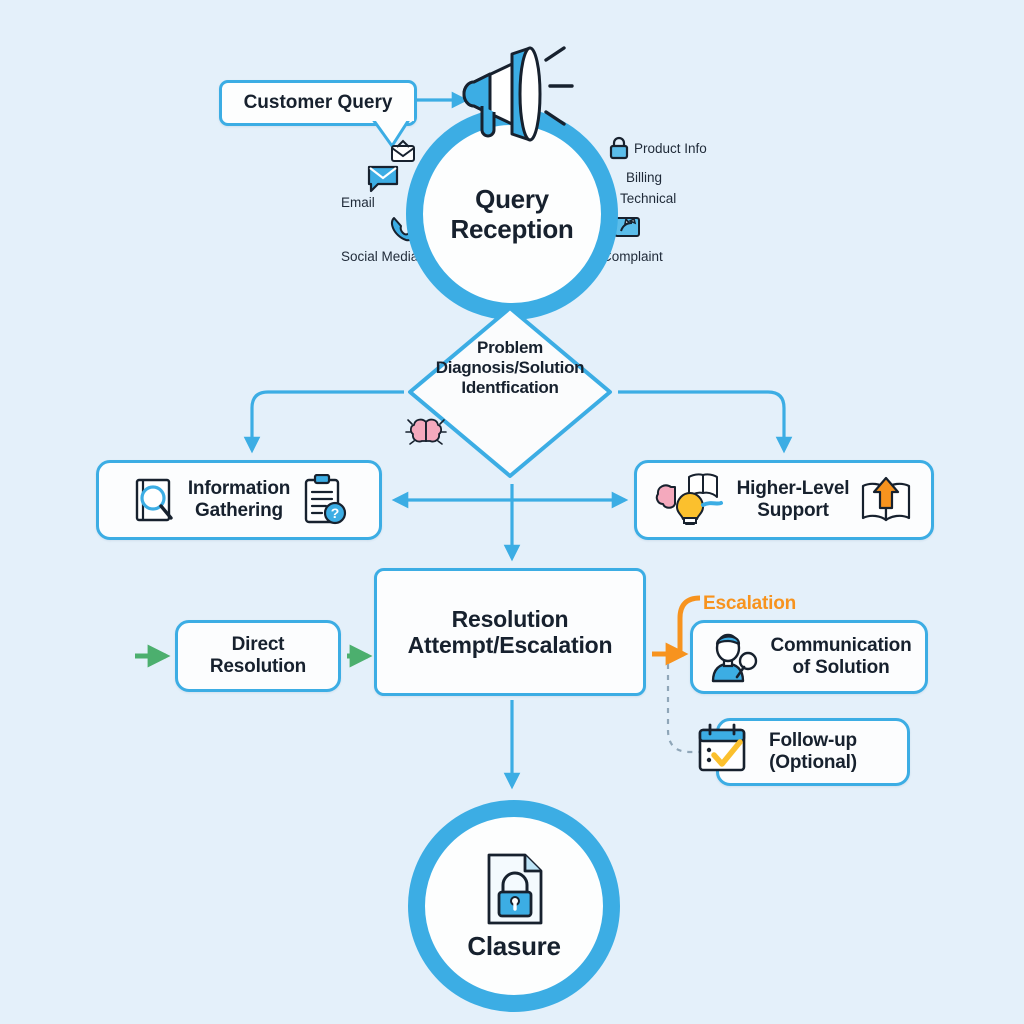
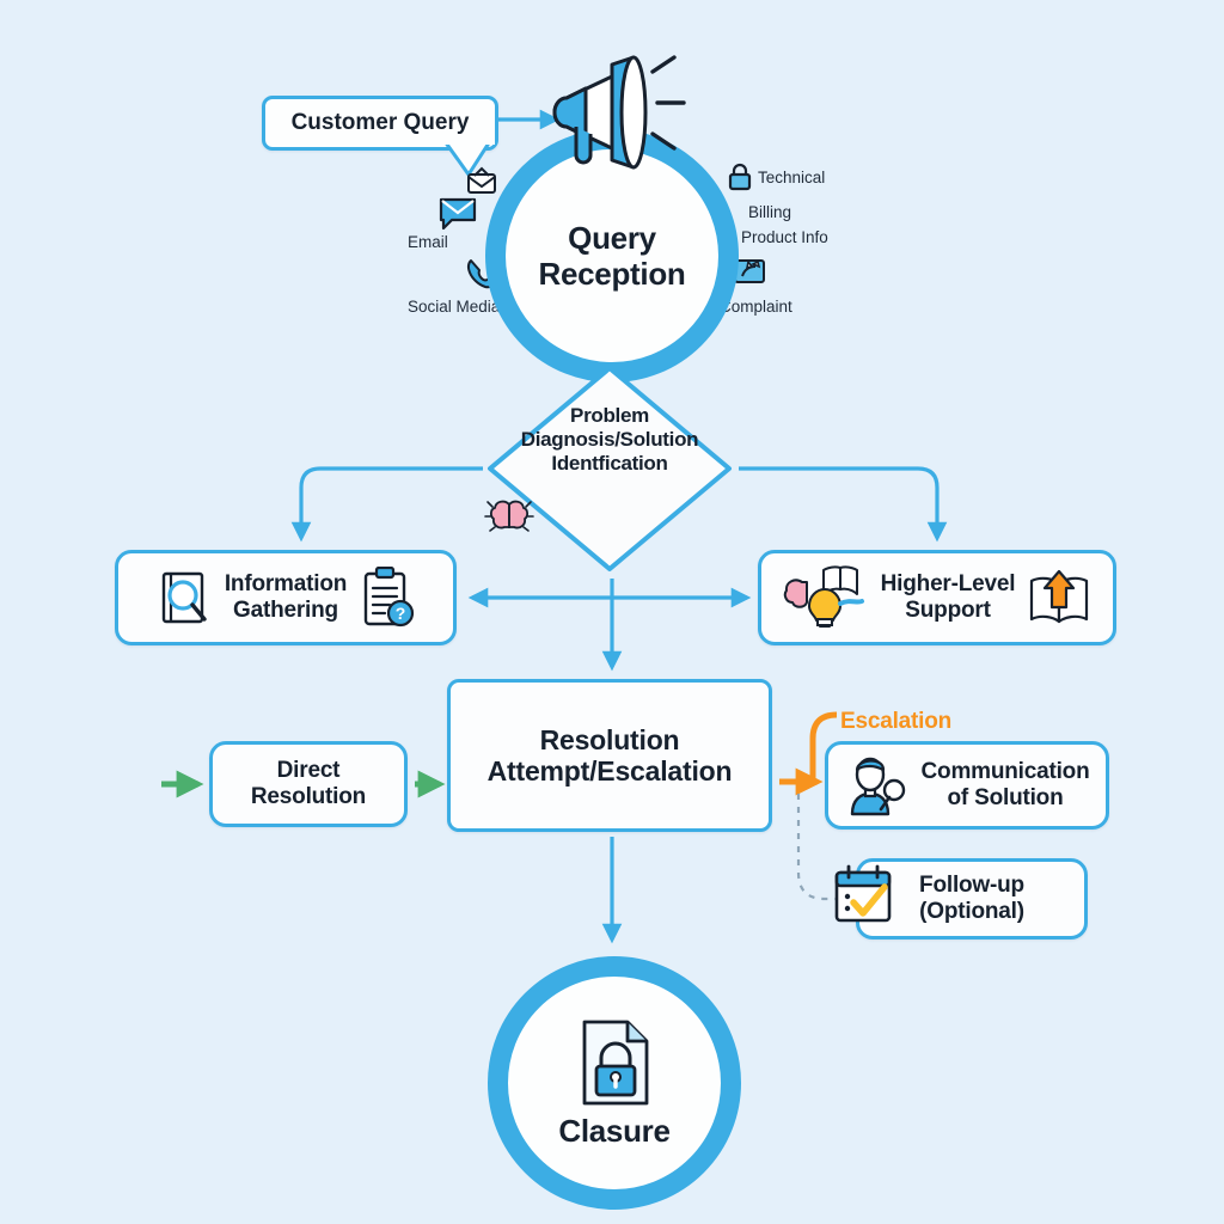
  Customer Query
  Email
  Social Medi
- Product Info
+ Technical
  Billing
- Technical
+ Product Info
  omplaint
  Query
  Reception
  Problem
  Diagnosis/Solution
  Identfication
  Information
  Gathering
  ?
  Higher-Level
  Support
  Resolution
  Attempt/Escalation
  Direct
  Resolution
  Escalation
  Communication
  of Solution
  Follow-up
  (Optional)
  Clasure
